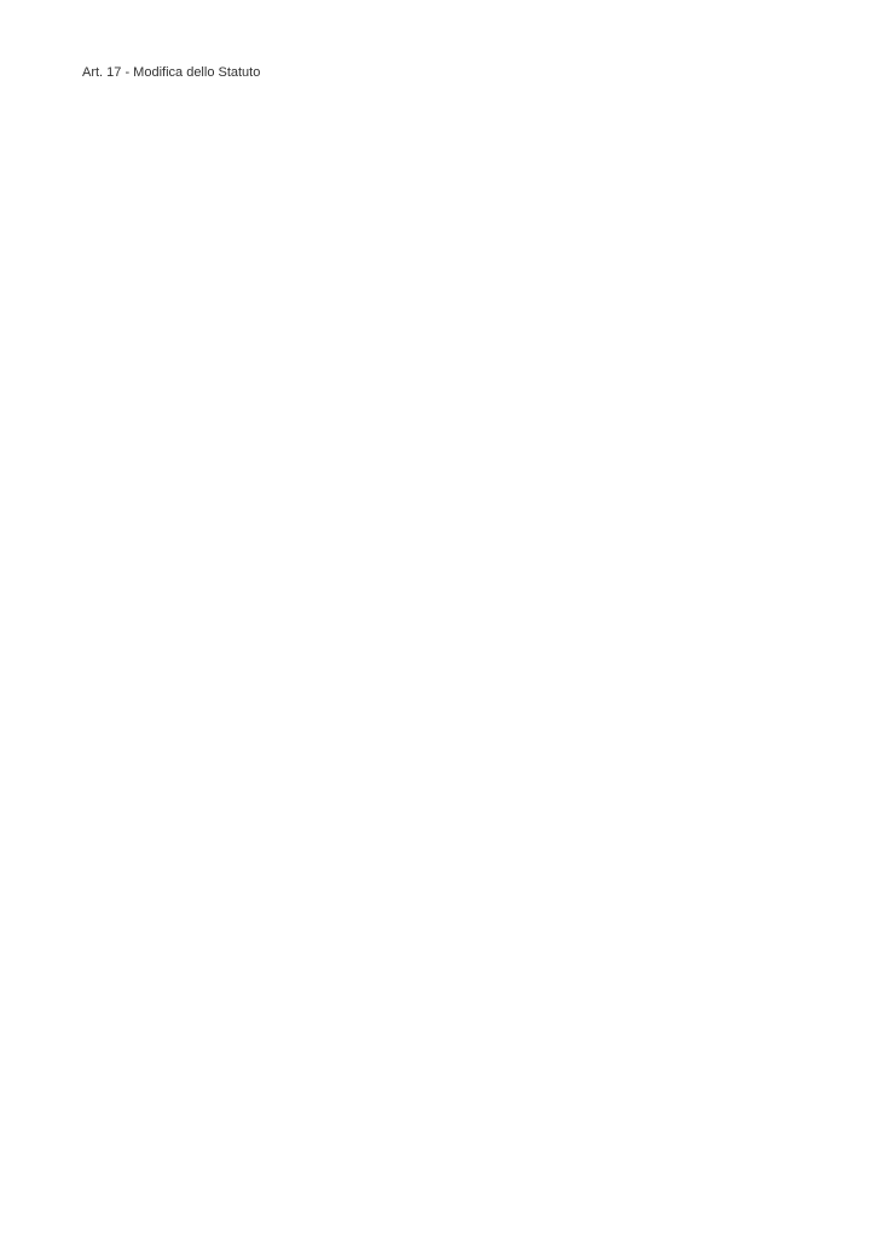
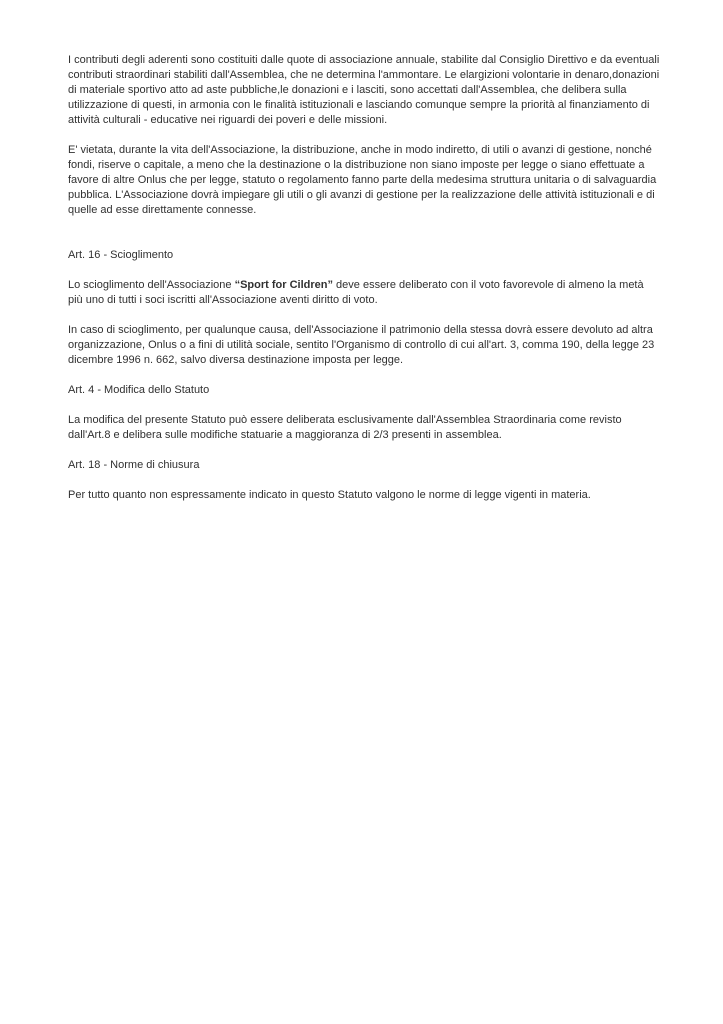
+ I contributi degli aderenti sono costituiti dalle quote di associazione annuale, stabilite dal Consiglio Direttivo e da eventuali contributi straordinari stabiliti dall'Assemblea, che ne determina l'ammontare. Le elargizioni volontarie in denaro,donazioni di materiale sportivo atto ad aste pubbliche,le donazioni e i lasciti, sono accettati dall'Assemblea, che delibera sulla utilizzazione di questi, in armonia con le finalità istituzionali e lasciando comunque sempre la priorità al finanziamento di attività culturali - educative nei riguardi dei poveri e delle missioni.
+ E' vietata, durante la vita dell'Associazione, la distribuzione, anche in modo indiretto, di utili o avanzi di gestione, nonché fondi, riserve o capitale, a meno che la destinazione o la distribuzione non siano imposte per legge o siano effettuate a favore di altre Onlus che per legge, statuto o regolamento fanno parte della medesima struttura unitaria o di salvaguardia pubblica. L'Associazione dovrà impiegare gli utili o gli avanzi di gestione per la realizzazione delle attività istituzionali e di quelle ad esse direttamente connesse.
+ Art. 16 - Scioglimento
+ Lo scioglimento dell'Associazione “Sport for Cildren” deve essere deliberato con il voto favorevole di almeno la metà più uno di tutti i soci iscritti all'Associazione aventi diritto di voto.
+ In caso di scioglimento, per qualunque causa, dell'Associazione il patrimonio della stessa dovrà essere devoluto ad altra organizzazione, Onlus o a fini di utilità sociale, sentito l'Organismo di controllo di cui all'art. 3, comma 190, della legge 23 dicembre 1996 n. 662, salvo diversa destinazione imposta per legge.
- Art. 17 - Modifica dello Statuto
+ Art. 4 - Modifica dello Statuto
+ La modifica del presente Statuto può essere deliberata esclusivamente dall'Assemblea Straordinaria come revisto dall'Art.8 e delibera sulle modifiche statuarie a maggioranza di 2/3 presenti in assemblea.
+ Art. 18 - Norme di chiusura
+ Per tutto quanto non espressamente indicato in questo Statuto valgono le norme di legge vigenti in materia.
